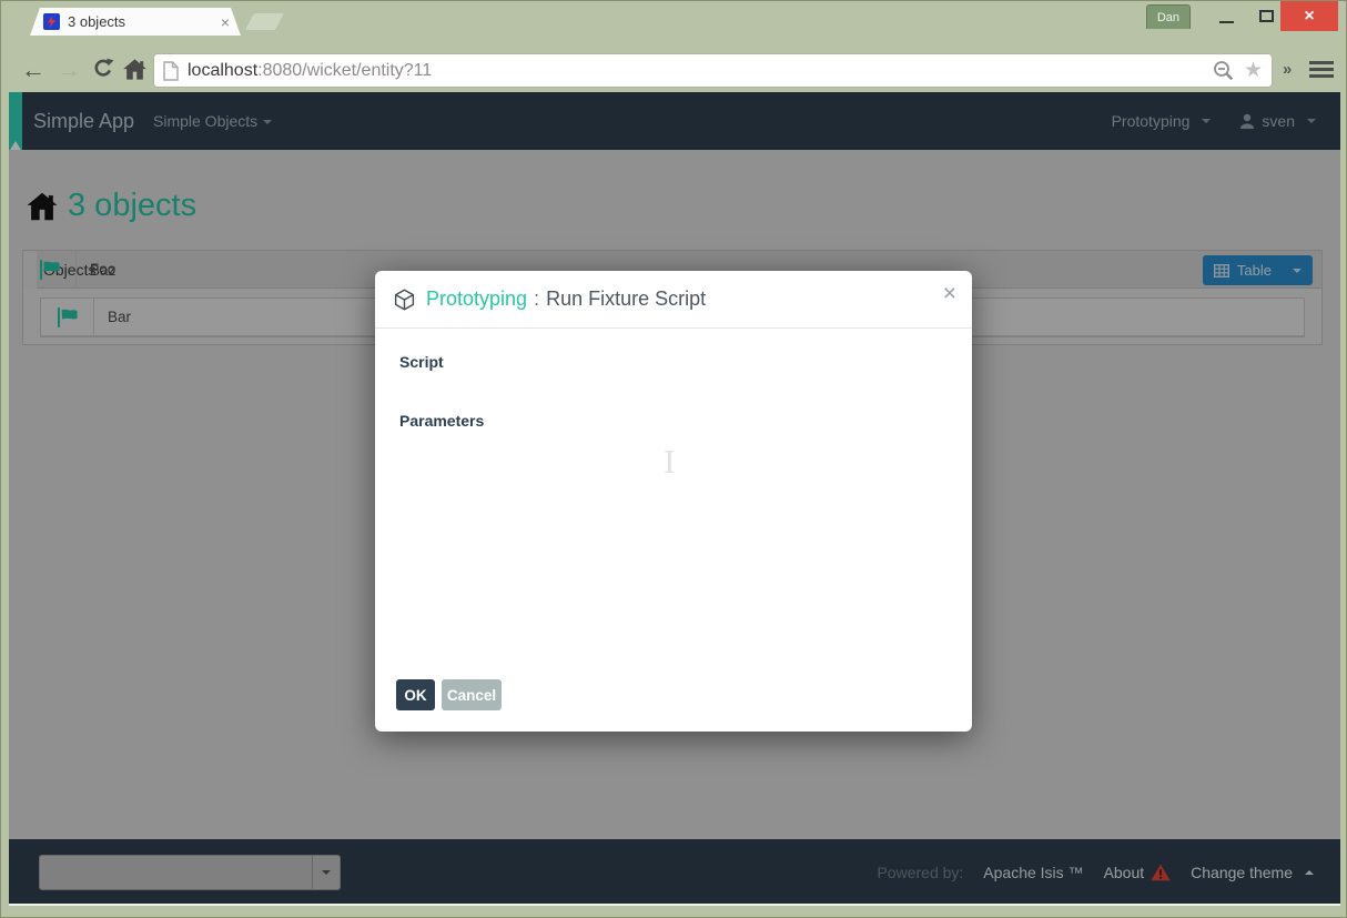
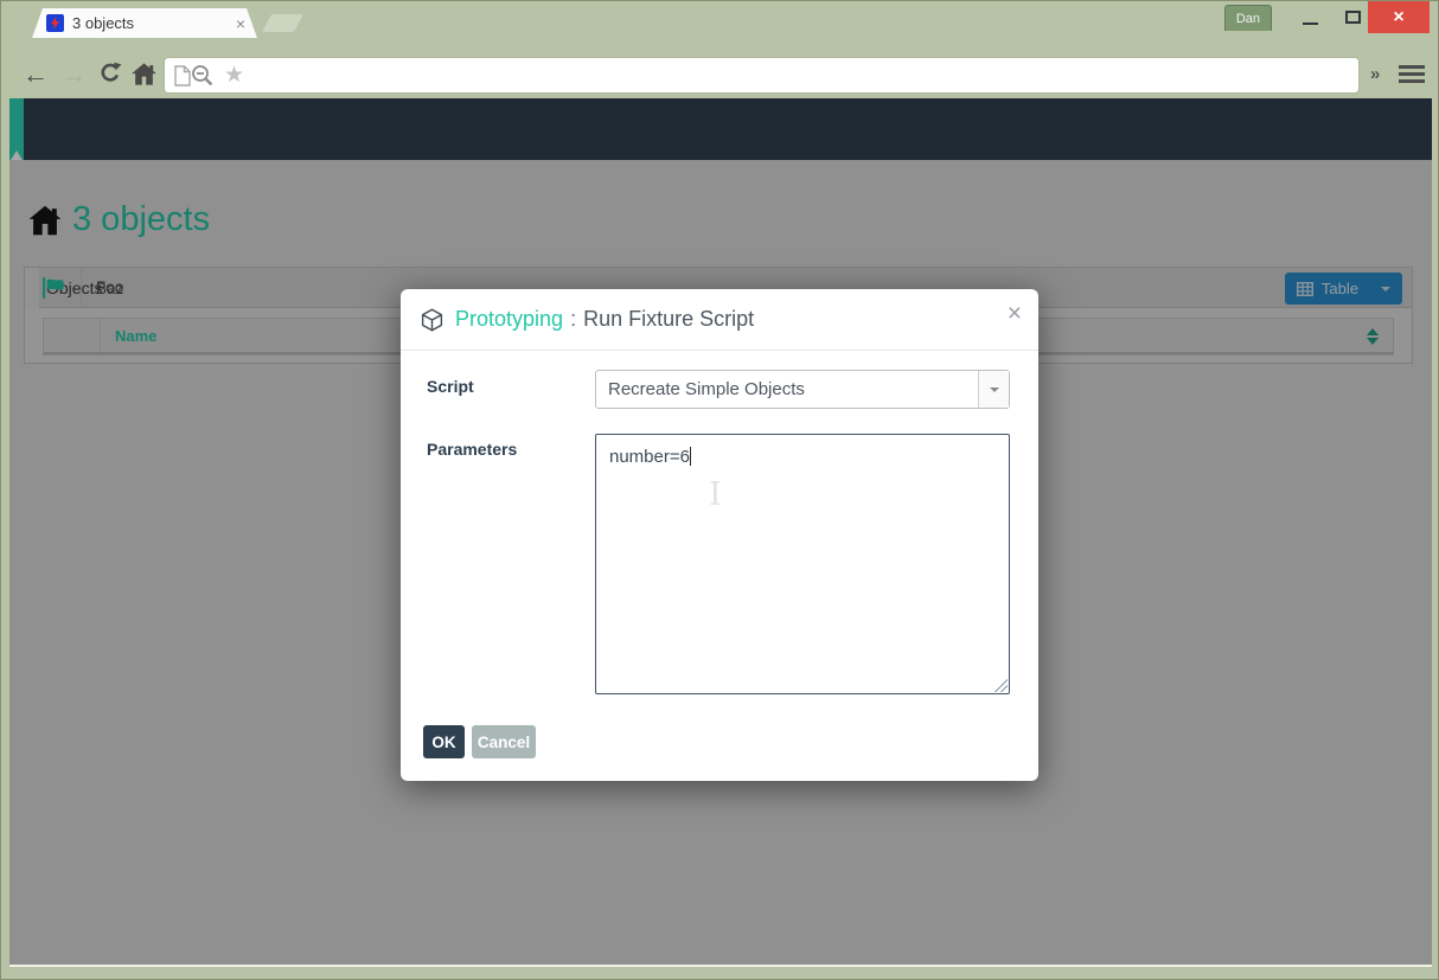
  3 objects
  ×
  Dan
  ×
  ←
- localhost:8080/wicket/entity?11
  ★
  »
- Simple App
- Simple Objects
- Prototyping
- sven
  3 objects
  bjects
  Table
+ Name
  Foo
- Bar
  Baz
- Powered by:
- Apache Isis ™
- About
- Change theme
  Prototyping : Run Fixture Script
  ×
  Script
+ Recreate Simple Objects
  Parameters
+ number=6
  I
  OK
  Cancel
